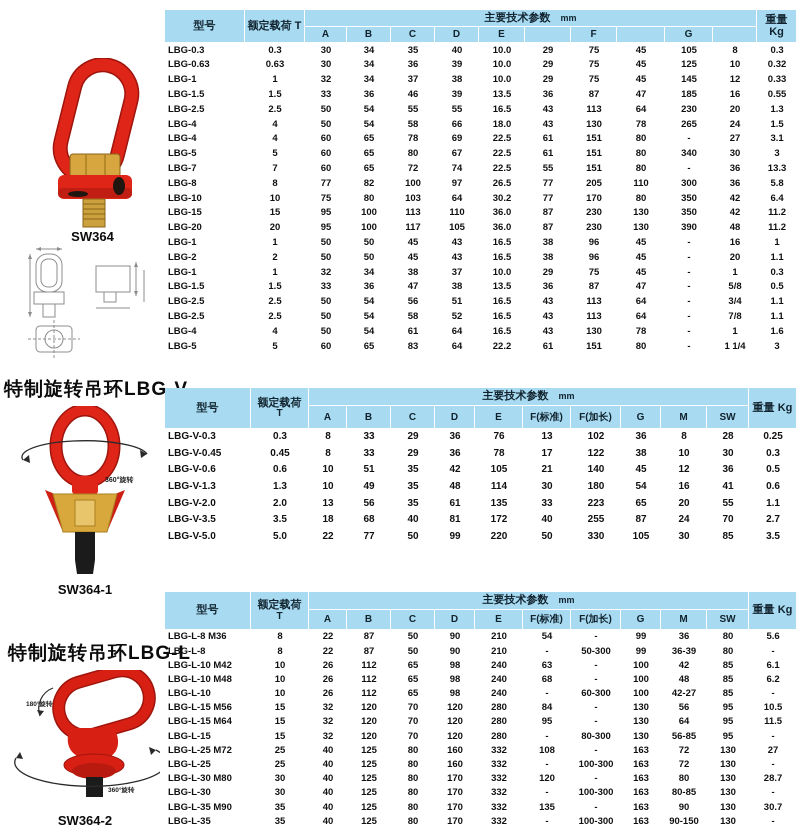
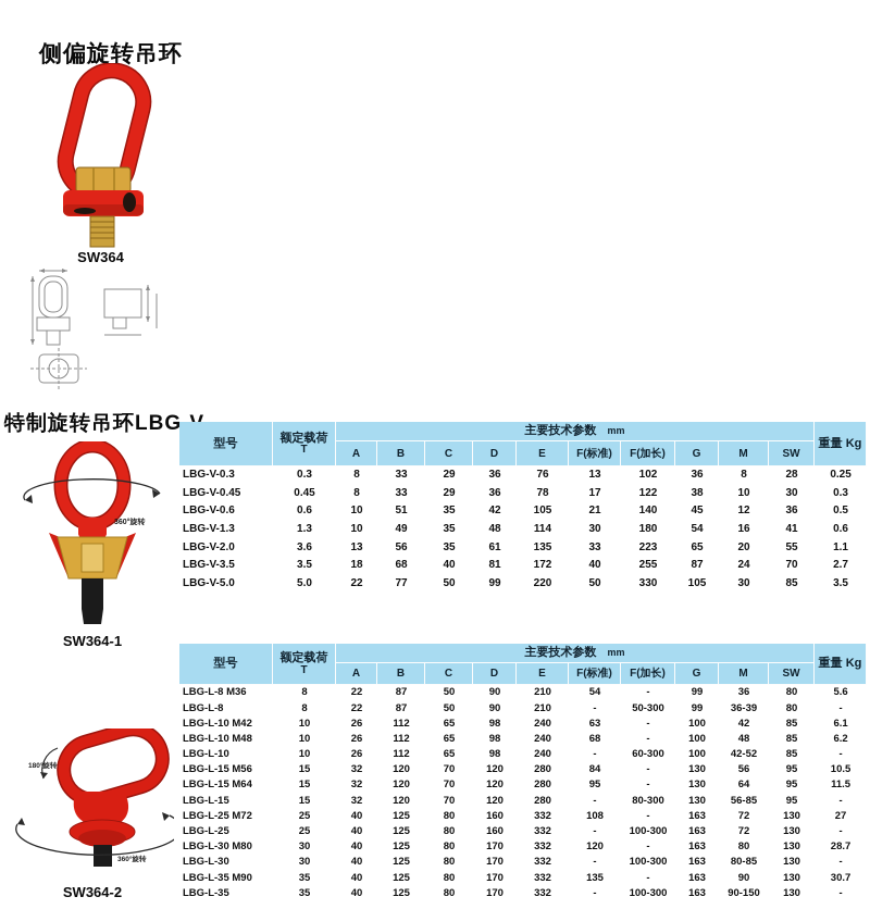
+ 侧偏旋转吊环
  SW364
  特制旋转吊环LBG
  SW364-1
- 特制旋转吊环LBG-L
  SW364-2
- 型号	额定载荷 T	主要技术参数 mm	重量 Kg
- A	B	C	D	E		F		G
- LBG-0.3	0.3	30	34	35	40	10.0	29	75	45	105	8	0.3
- LBG-0.63	0.63	30	34	36	39	10.0	29	75	45	125	10	0.32
- LBG-1	1	32	34	37	38	10.0	29	75	45	145	12	0.33
- LBG-1.5	1.5	33	36	46	39	13.5	36	87	47	185	16	0.55
- LBG-2.5	2.5	50	54	55	55	16.5	43	113	64	230	20	1.3
- LBG-4	4	50	54	58	66	18.0	43	130	78	265	24	1.5
- LBG-4	4	60	65	78	69	22.5	61	151	80	-	27	3.1
- LBG-5	5	60	65	80	67	22.5	61	151	80	340	30	3
- LBG-7	7	60	65	72	74	22.5	55	151	80	-	36	13.3
- LBG-8	8	77	82	100	97	26.5	77	205	110	300	36	5.8
- LBG-10	10	75	80	103	64	30.2	77	170	80	350	42	6.4
- LBG-15	15	95	100	113	110	36.0	87	230	130	350	42	11.2
- LBG-20	20	95	100	117	105	36.0	87	230	130	390	48	11.2
- LBG-1	1	50	50	45	43	16.5	38	96	45	-	16	1
- LBG-2	2	50	50	45	43	16.5	38	96	45	-	20	1.1
- LBG-1	1	32	34	38	37	10.0	29	75	45	-	1	0.3
- LBG-1.5	1.5	33	36	47	38	13.5	36	87	47	-	5/8	0.5
- LBG-2.5	2.5	50	54	56	51	16.5	43	113	64	-	3/4	1.1
- LBG-2.5	2.5	50	54	58	52	16.5	43	113	64	-	7/8	1.1
- LBG-4	4	50	54	61	64	16.5	43	130	78	-	1	1.6
- LBG-5	5	60	65	83	64	22.2	61	151	80	-	1 1/4	3
  型号	额定载荷T	主要技术参数 mm	重量 Kg
  A	B	C	D	E	F(标准)	F(加长)	G	M	SW
  LBG-V-0.3	0.3	8	33	29	36	76	13	102	36	8	28	0.25
  LBG-V-0.45	0.45	8	33	29	36	78	17	122	38	10	30	0.3
  LBG-V-0.6	0.6	10	51	35	42	105	21	140	45	12	36	0.5
  LBG-V-1.3	1.3	10	49	35	48	114	30	180	54	16	41	0.6
- LBG-V-2.0	2.0	13	56	35	61	135	33	223	65	20	55	1.1
+ LBG-V-2.0	3.6	13	56	35	61	135	33	223	65	20	55	1.1
  LBG-V-3.5	3.5	18	68	40	81	172	40	255	87	24	70	2.7
  LBG-V-5.0	5.0	22	77	50	99	220	50	330	105	30	85	3.5
  型号	额定载荷T	主要技术参数 mm	重量 Kg
  A	B	C	D	E	F(标准)	F(加长)	G	M	SW
  LBG-L-8 M36	8	22	87	50	90	210	54	-	99	36	80	5.6
  LBG-L-8	8	22	87	50	90	210	-	50-300	99	36-39	80	-
  LBG-L-10 M42	10	26	112	65	98	240	63	-	100	42	85	6.1
  LBG-L-10 M48	10	26	112	65	98	240	68	-	100	48	85	6.2
- LBG-L-10	10	26	112	65	98	240	-	60-300	100	42-27	85	-
+ LBG-L-10	10	26	112	65	98	240	-	60-300	100	42-52	85	-
  LBG-L-15 M56	15	32	120	70	120	280	84	-	130	56	95	10.5
  LBG-L-15 M64	15	32	120	70	120	280	95	-	130	64	95	11.5
  LBG-L-15	15	32	120	70	120	280	-	80-300	130	56-85	95	-
  LBG-L-25 M72	25	40	125	80	160	332	108	-	163	72	130	27
  LBG-L-25	25	40	125	80	160	332	-	100-300	163	72	130	-
  LBG-L-30 M80	30	40	125	80	170	332	120	-	163	80	130	28.7
  LBG-L-30	30	40	125	80	170	332	-	100-300	163	80-85	130	-
  LBG-L-35 M90	35	40	125	80	170	332	135	-	163	90	130	30.7
  LBG-L-35	35	40	125	80	170	332	-	100-300	163	90-150	130	-
